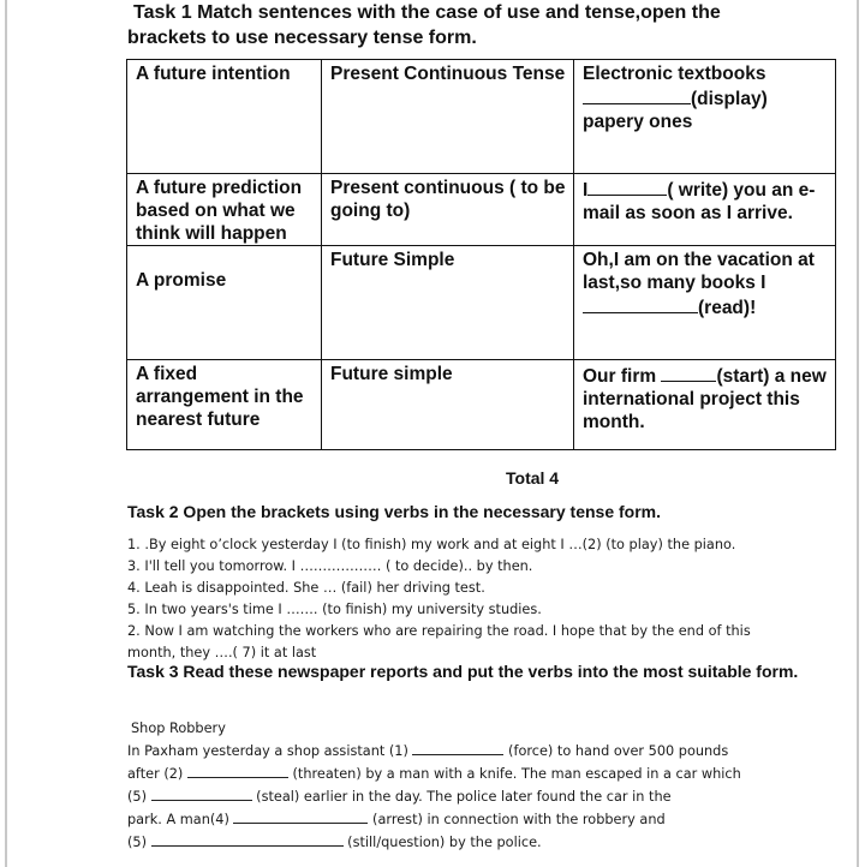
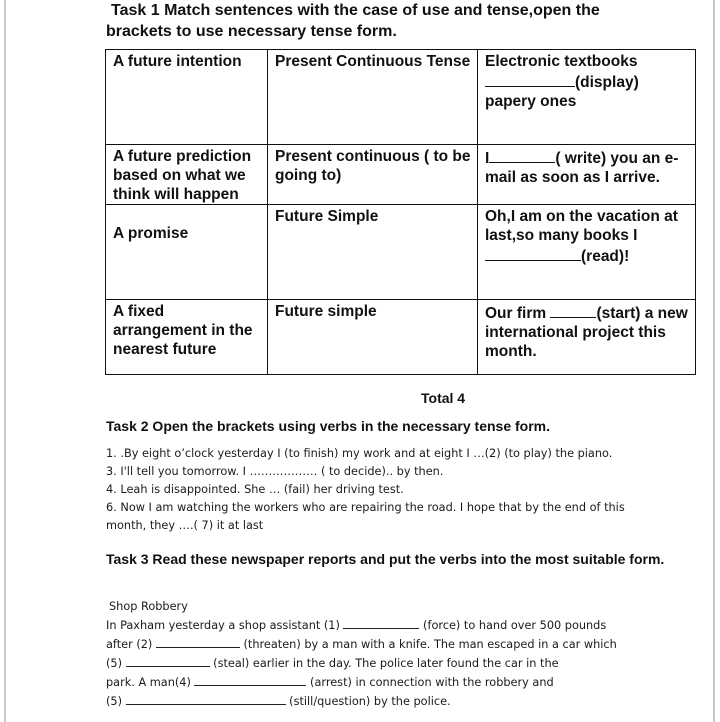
  Task 1 Match sentences with the case of use and tense,open the
  brackets to use necessary tense form.
  A future intention	Present Continuous Tense	Electronic textbooks (display) papery ones
  A future prediction based on what we think will happen	Present continuous ( to be going to)	I ( write) you an e-mail as soon as I arrive.
  A promise	Future Simple	Oh,I am on the vacation at last,so many books I(read)!
  A fixed arrangement in the nearest future	Future simple	Our firm (start) a new international project this month.
  Total 4
  Task 2 Open the brackets using verbs in the necessary tense form.
  1. .By eight o’clock yesterday I (to finish) my work and at eight I …(2) (to play) the piano.
  3. I'll tell you tomorrow. I ……………… ( to decide).. by then.
  4. Leah is disappointed. She … (fail) her driving test.
- 5. In two years's time I ……. (to finish) my university studies.
- 2. Now I am watching the workers who are repairing the road. I hope that by the end of this month, they ….( 7) it at last
+ 6. Now I am watching the workers who are repairing the road. I hope that by the end of this month, they ….( 7) it at last
  Task 3 Read these newspaper reports and put the verbs into the most suitable form.
  Shop Robbery
  In Paxham yesterday a shop assistant (1) (force) to hand over 500 pounds
  after (2) (threaten) by a man with a knife. The man escaped in a car which
  (5) (steal) earlier in the day. The police later found the car in the
  park. A man(4) (arrest) in connection with the robbery and
  (5) (still/question) by the police.
